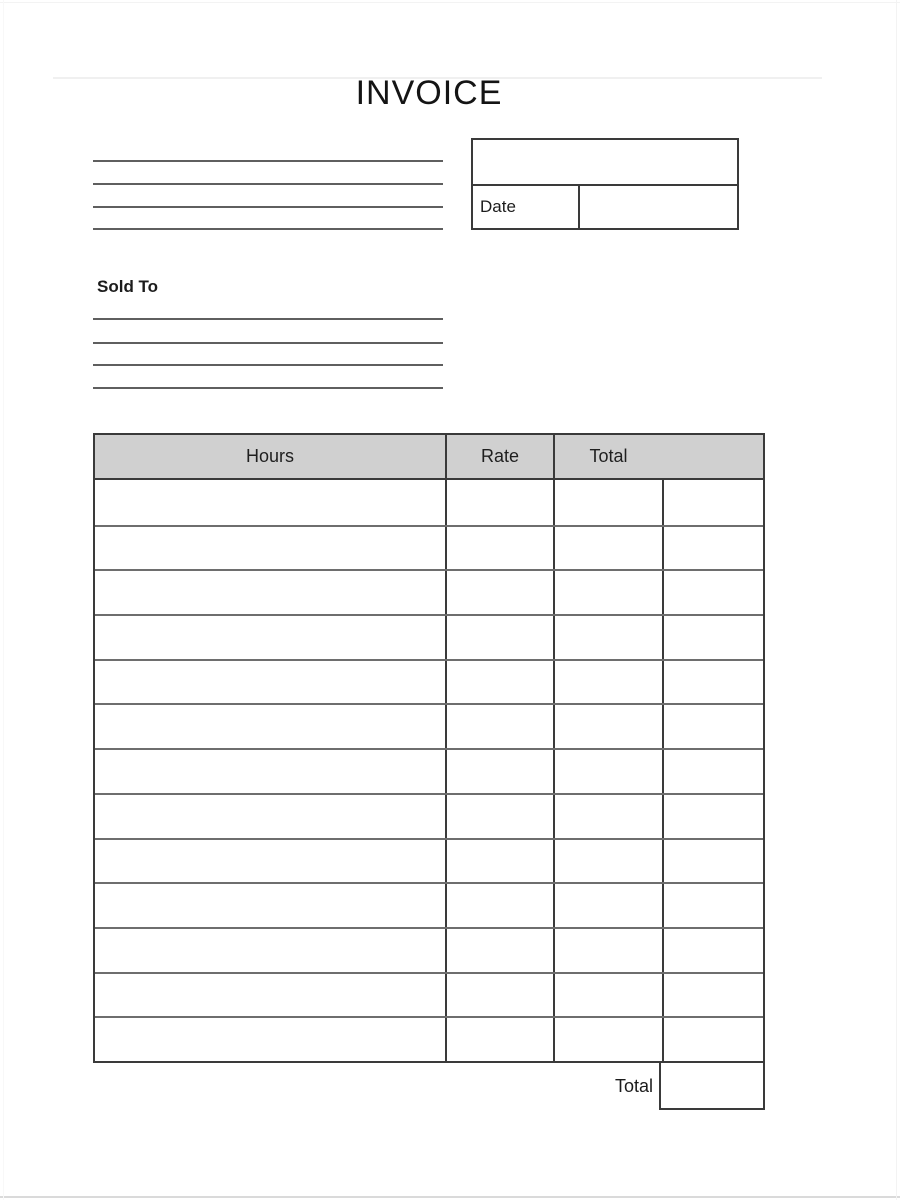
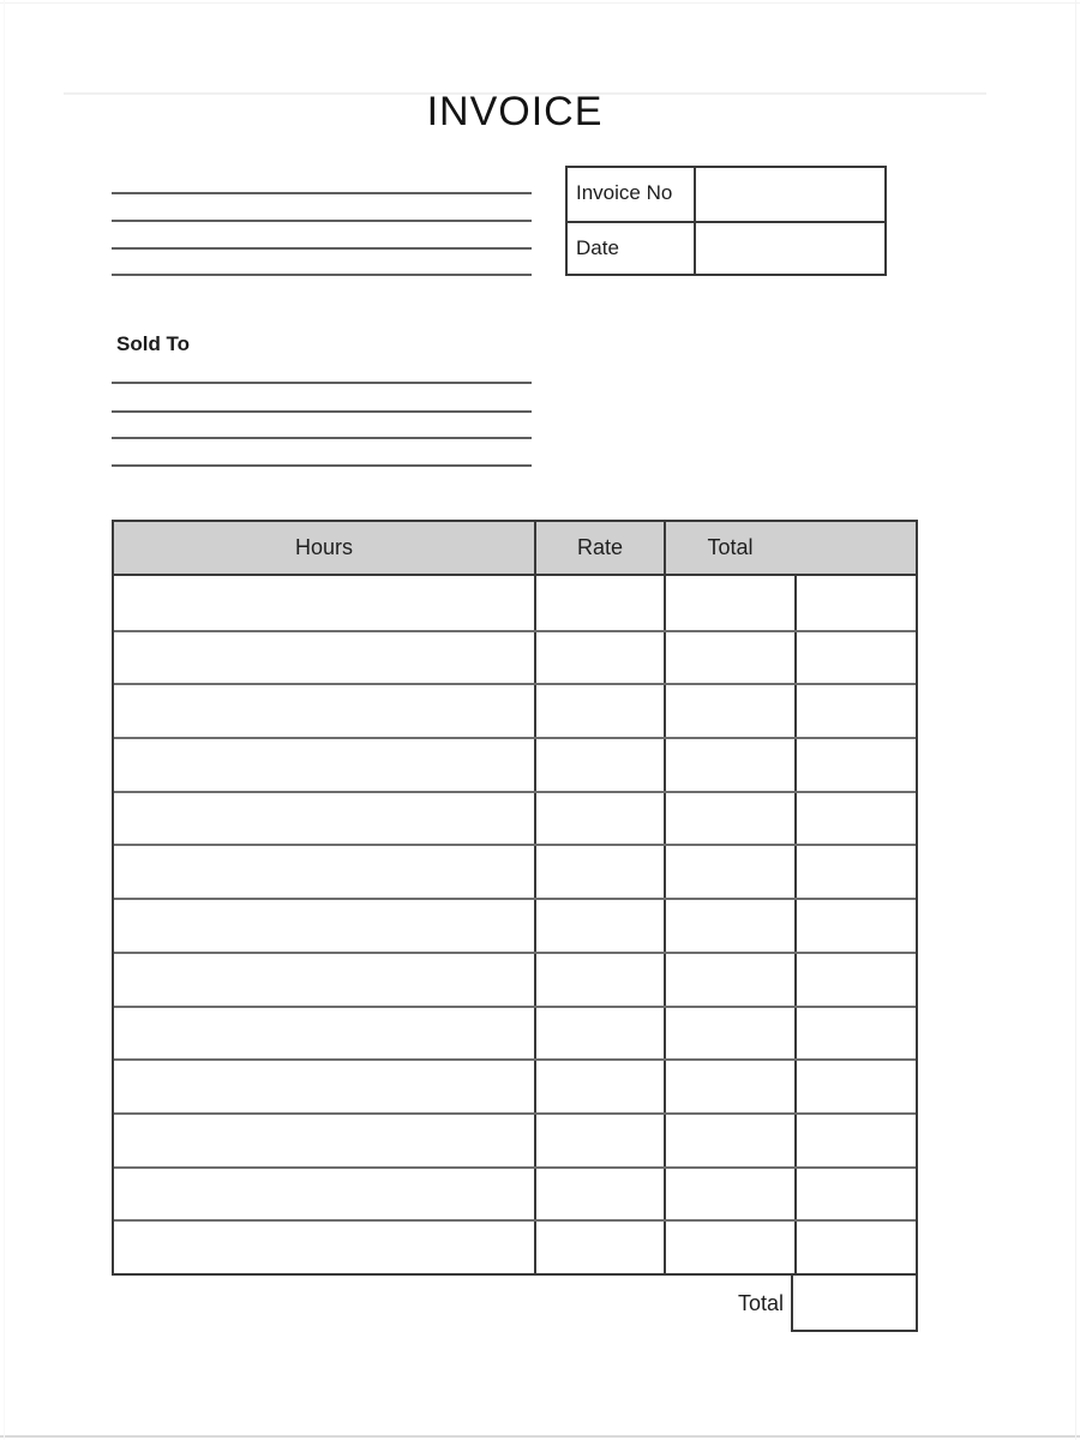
  INVOICE
+ Invoice No
  Date
  Sold To
  Hours
  Rate
  Total
  Total
